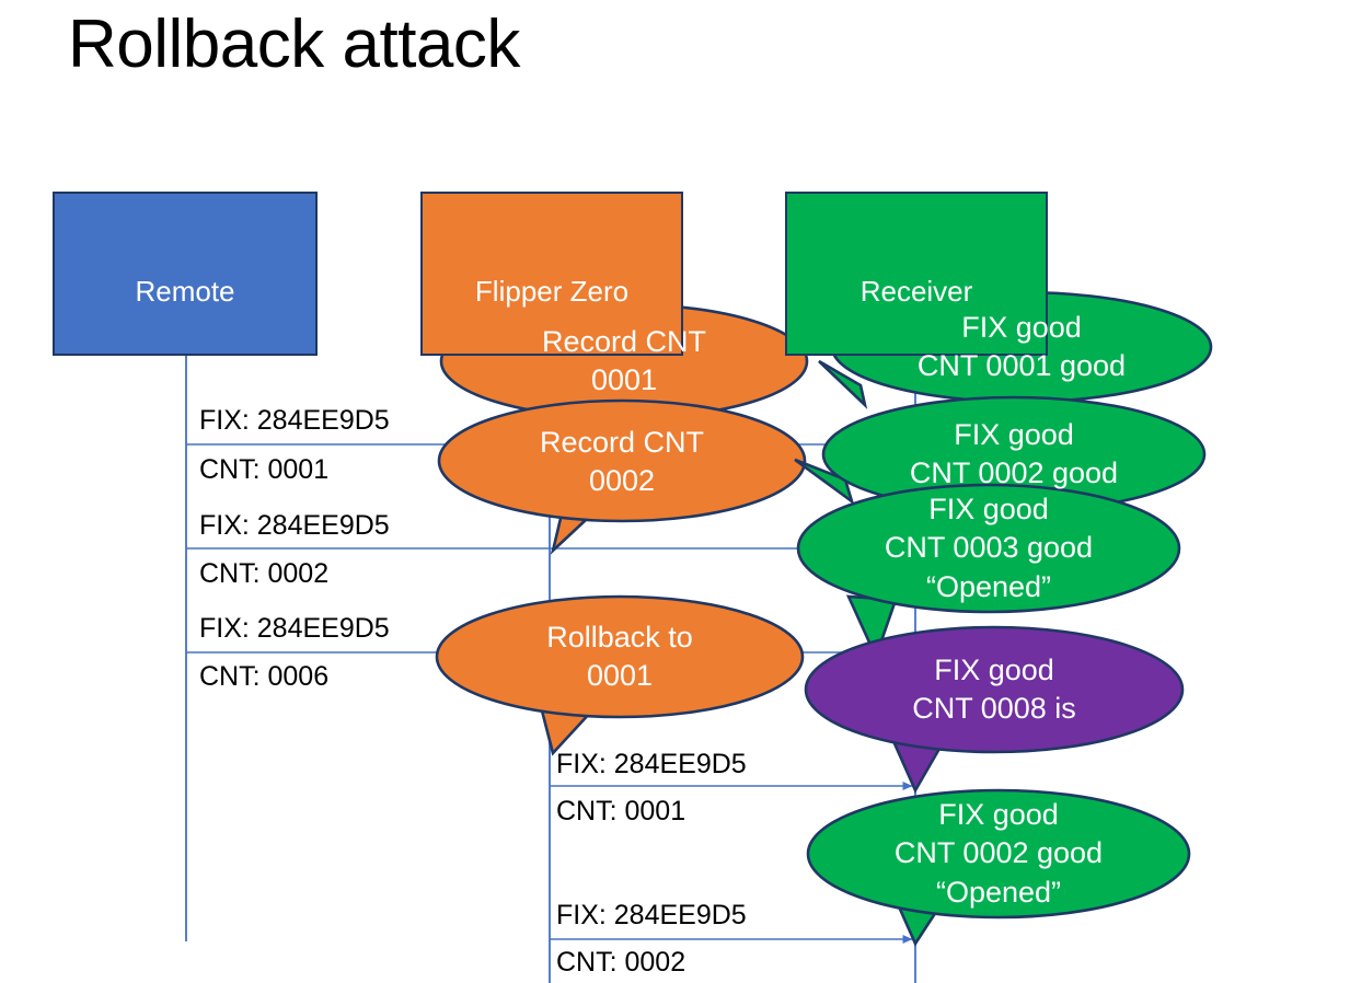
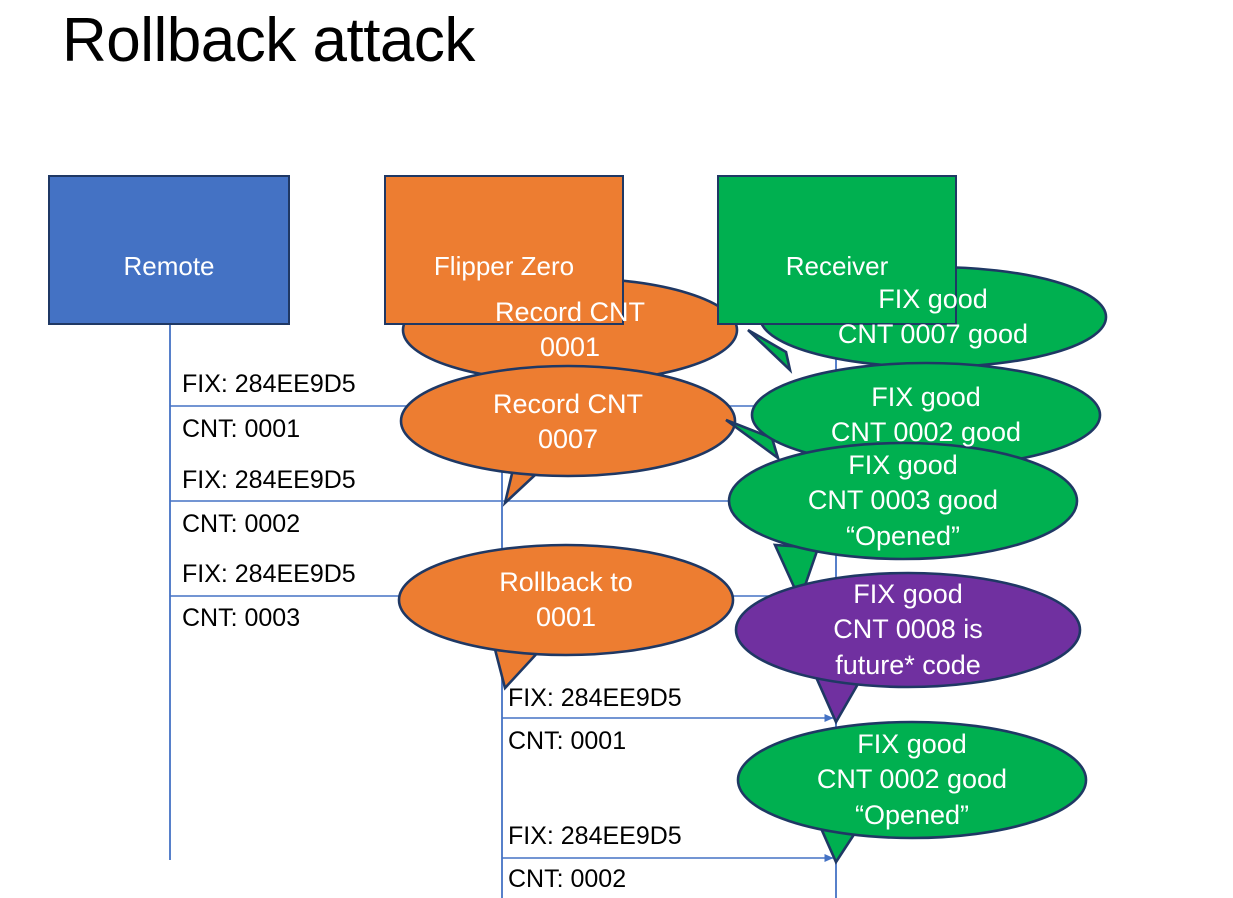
  Rollback attack
  Remote
  Flipper Zero
  Receiver
  Record CNT
  0001
  FIX good
- CNT 0001 good
+ CNT 0007 good
  Record CNT
- 0002
+ 0007
  FIX good
  CNT 0002 good
  FIX good
  CNT 0003 good
  “Opened”
  Rollback to
  0001
  FIX good
  CNT 0008 is
+ future* code
  FIX good
  CNT 0002 good
  “Opened”
  FIX: 284EE9D5
  CNT: 0001
  FIX: 284EE9D5
  CNT: 0002
  FIX: 284EE9D5
- CNT: 0006
+ CNT: 0003
  FIX: 284EE9D5
  CNT: 0001
  FIX: 284EE9D5
  CNT: 0002
